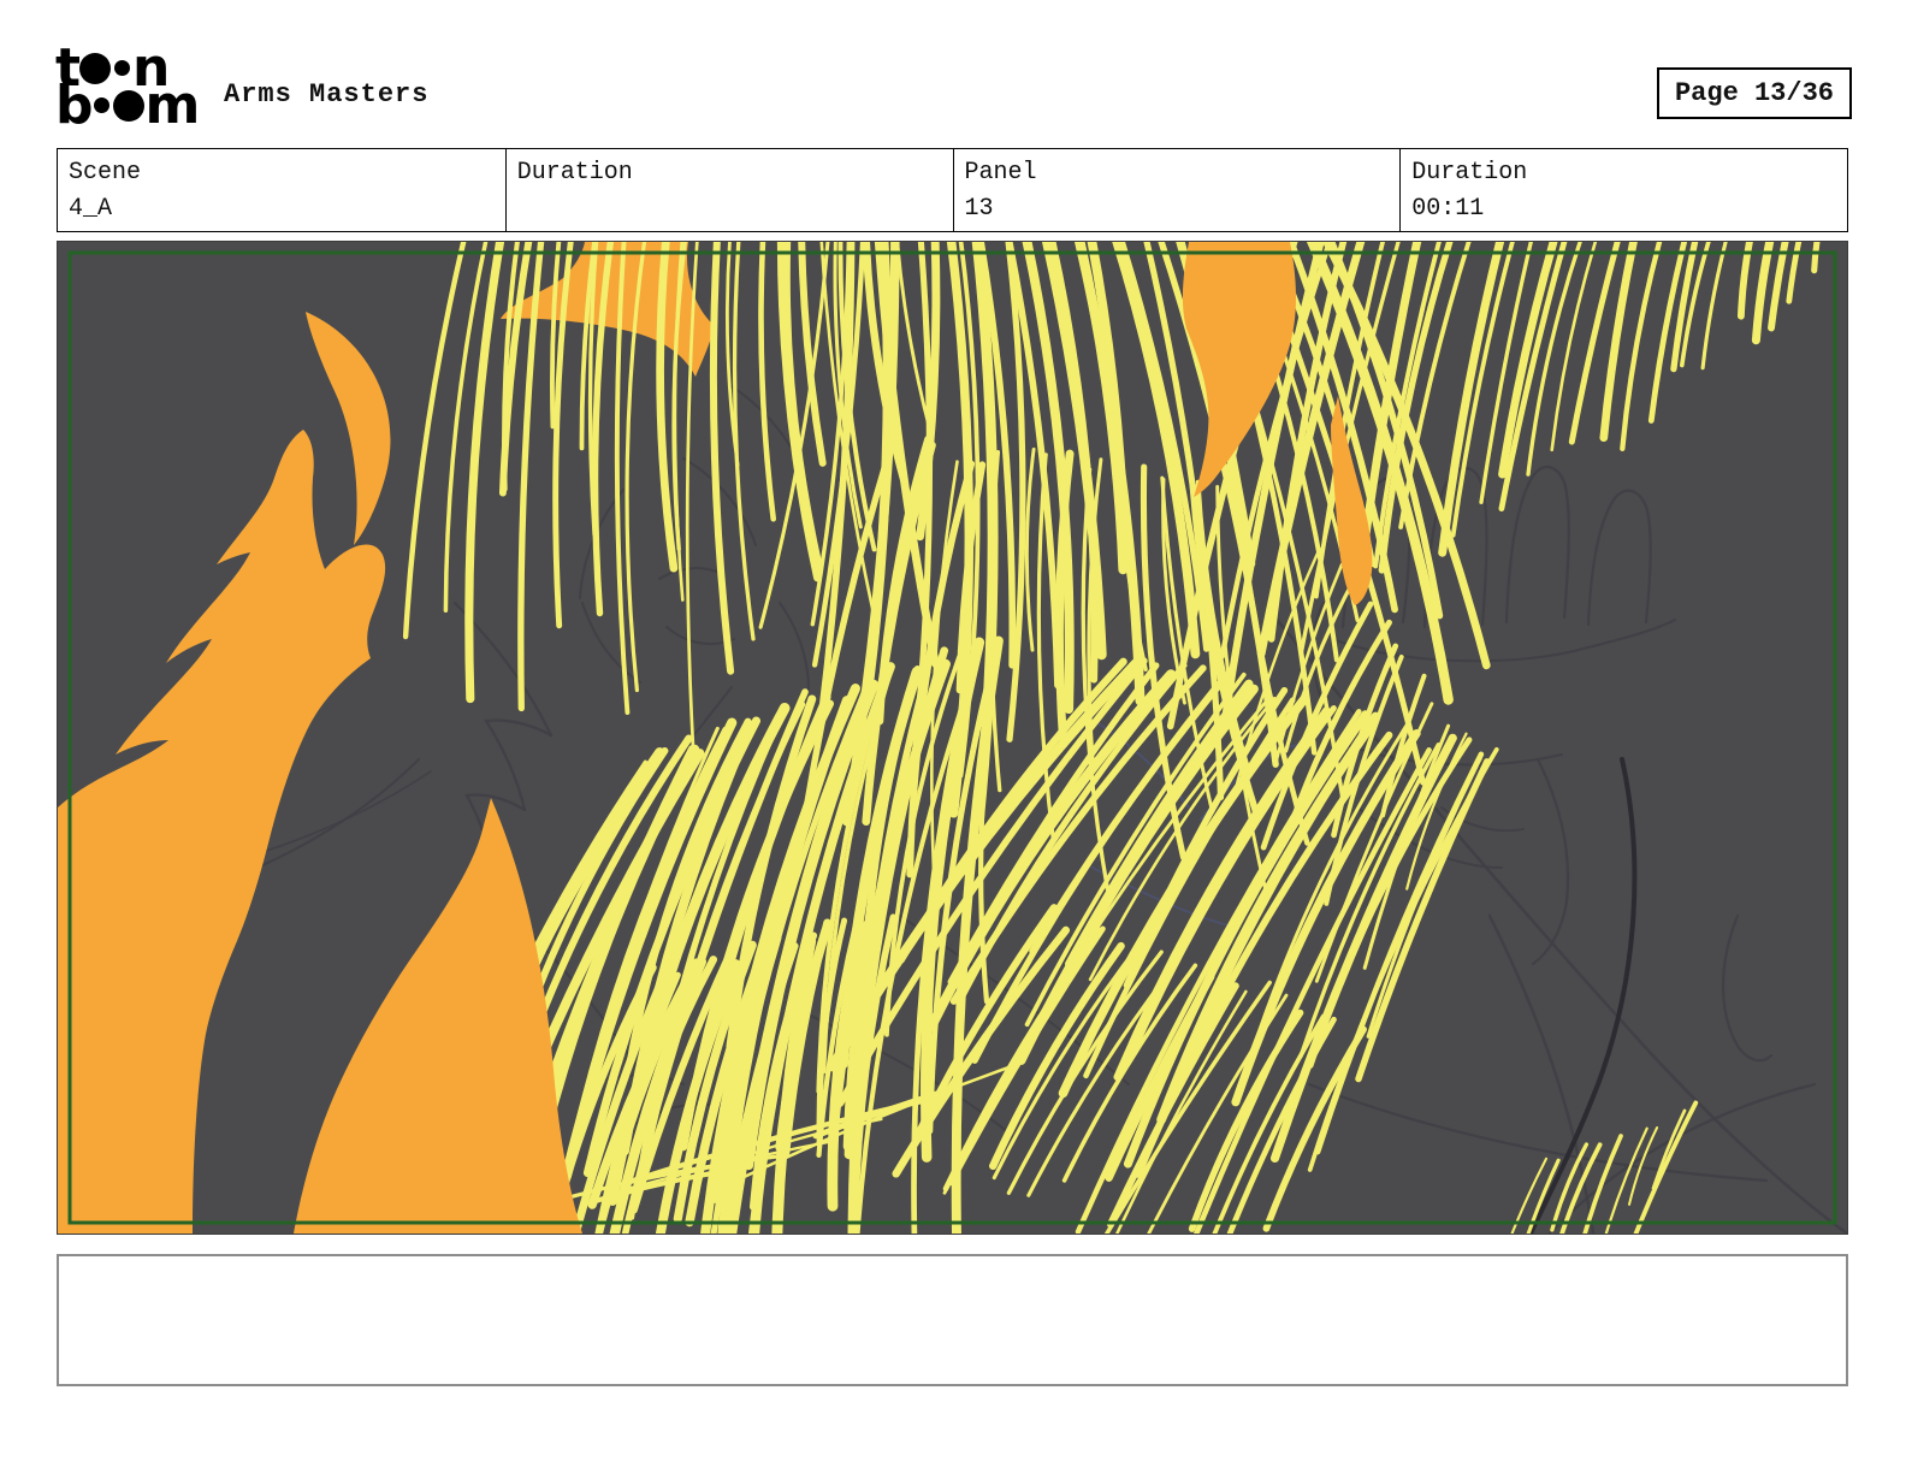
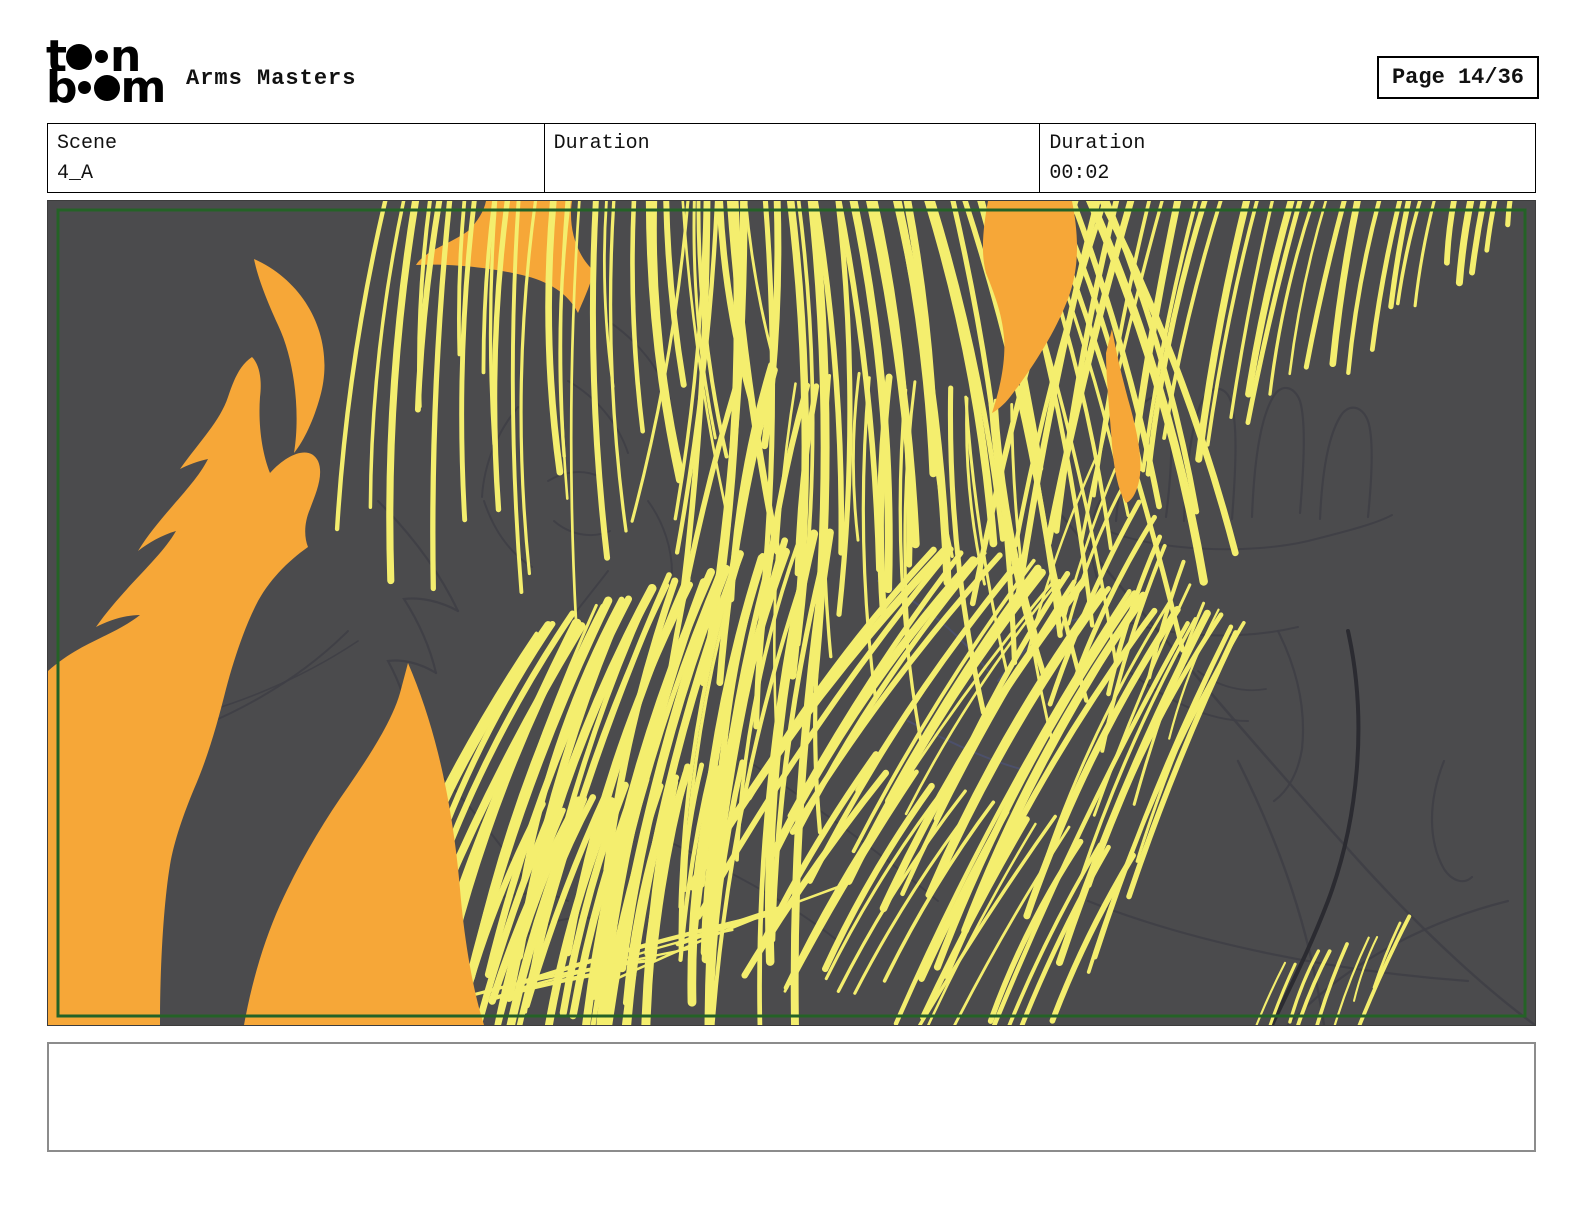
  t
  n
  b
  m
  Arms Masters
- Page 13/36
+ Page 14/36
  Scene
  4_A
  Duration
- Panel
- 13
  Duration
- 00:11
+ 00:02
